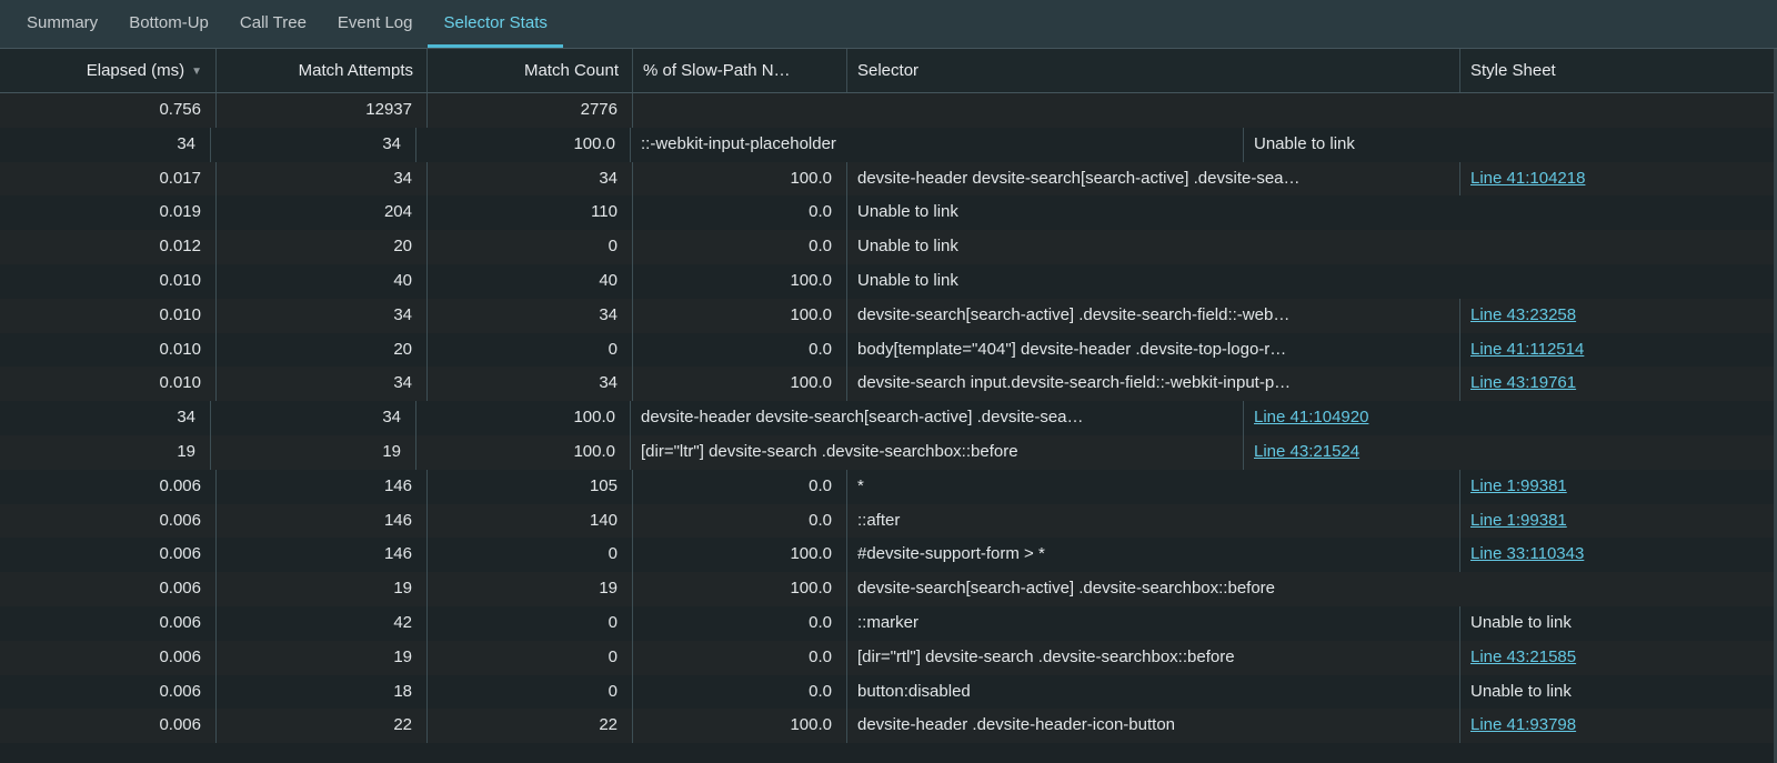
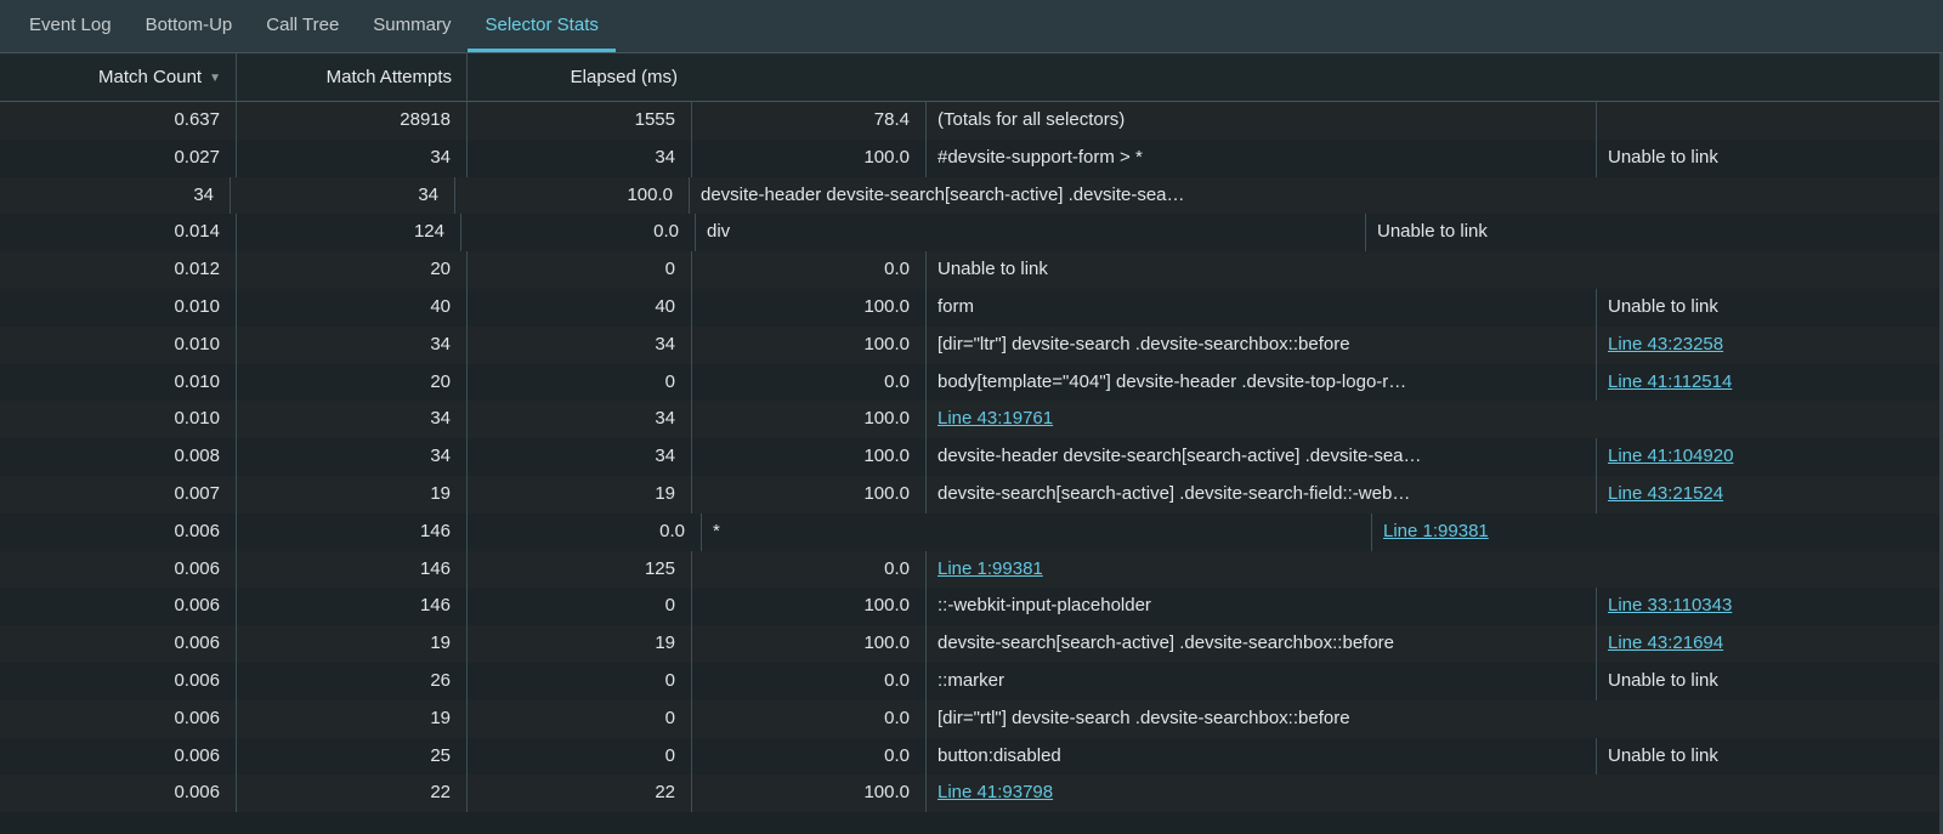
- Summary
+ Event Log
  Bottom-Up
  Call Tree
- Event Log
+ Summary
  Selector Stats
- Elapsed (ms) ▼
+ Match Count ▼
  Match Attempts
- Match Count
+ Elapsed (ms)
- % of Slow-Path N…
- Selector
- Style Sheet
- 0.756
+ 0.637
- 12937
+ 28918
- 2776
+ 1555
+ 78.4
+ (Totals for all selectors)
+ 0.027
  34
  34
  100.0
- ::-webkit-input-placeholder
+ #devsite-support-form > *
  Unable to link
- 0.017
  34
  34
  100.0
  devsite-header devsite-search[search-active] .devsite-sea…
- Line 41:104218
- 0.019
+ 0.014
- 204
- 110
+ 124
  0.0
+ div
  Unable to link
  0.012
  20
  0
  0.0
  Unable to link
  0.010
  40
  40
  100.0
+ form
  Unable to link
  0.010
  34
  34
  100.0
- devsite-search[search-active] .devsite-search-field::-web…
+ [dir="ltr"] devsite-search .devsite-searchbox::before
  Line 43:23258
  0.010
  20
  0
  0.0
  body[template="404"] devsite-header .devsite-top-logo-r…
  Line 41:112514
  0.010
  34
  34
  100.0
- devsite-search input.devsite-search-field::-webkit-input-p…
  Line 43:19761
+ 0.008
  34
  34
  100.0
  devsite-header devsite-search[search-active] .devsite-sea…
  Line 41:104920
+ 0.007
  19
  19
  100.0
- [dir="ltr"] devsite-search .devsite-searchbox::before
+ devsite-search[search-active] .devsite-search-field::-web…
  Line 43:21524
  0.006
  146
- 105
  0.0
  *
  Line 1:99381
  0.006
  146
- 140
+ 125
  0.0
- ::after
  Line 1:99381
  0.006
  146
  0
  100.0
- #devsite-support-form > *
+ ::-webkit-input-placeholder
  Line 33:110343
  0.006
  19
  19
  100.0
  devsite-search[search-active] .devsite-searchbox::before
+ Line 43:21694
  0.006
- 42
+ 26
  0
  0.0
  ::marker
  Unable to link
  0.006
  19
  0
  0.0
  [dir="rtl"] devsite-search .devsite-searchbox::before
- Line 43:21585
  0.006
- 18
+ 25
  0
  0.0
  button:disabled
  Unable to link
  0.006
  22
  22
  100.0
- devsite-header .devsite-header-icon-button
  Line 41:93798
